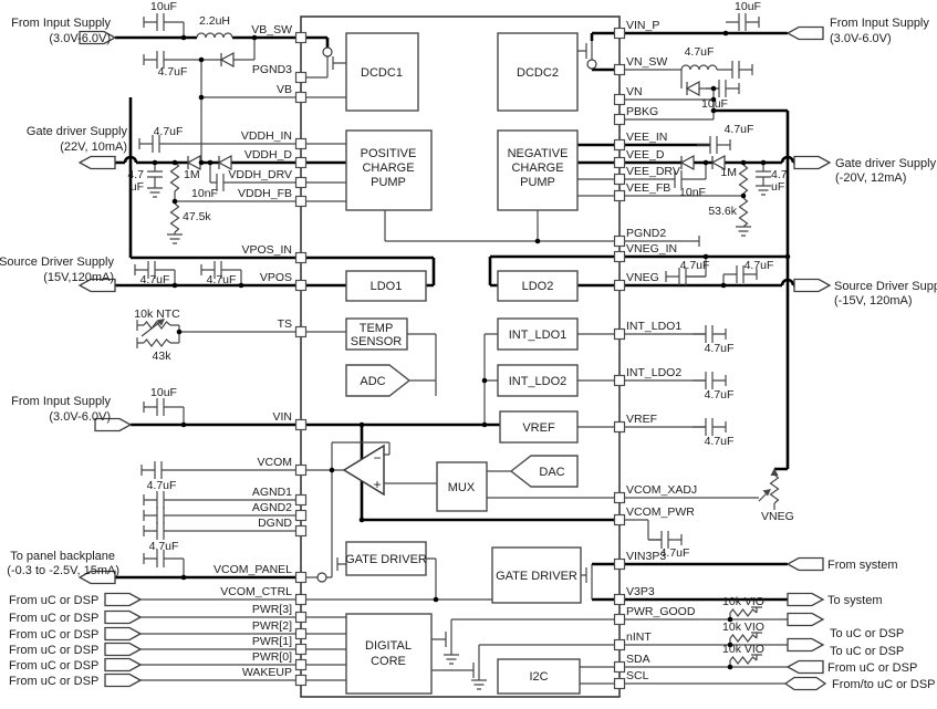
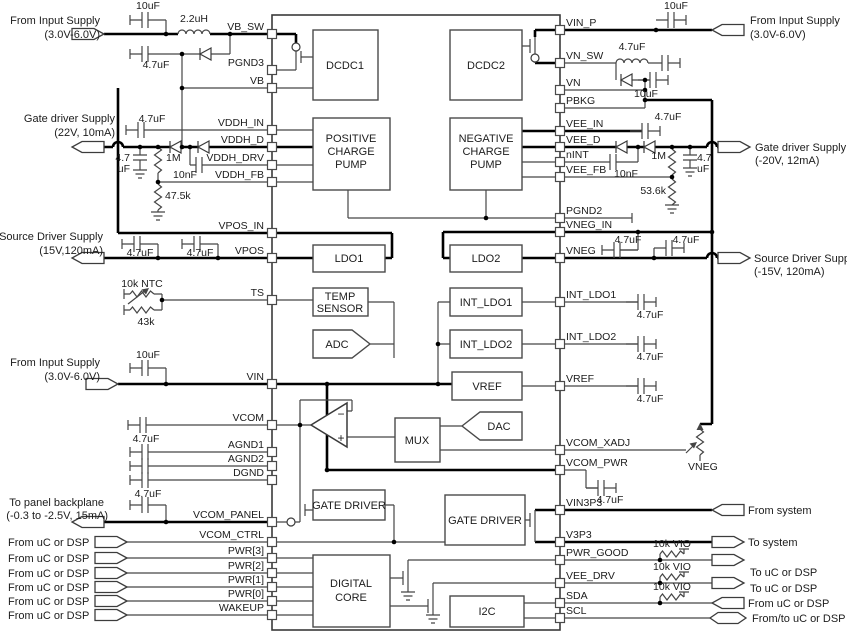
  VB_SW
  PGND3
  VB
  VDDH_IN
  VDDH_D
  VDDH_DRV
  VDDH_FB
  VPOS_IN
  VPOS
  TS
  VIN
  VCOM
  AGND1
  AGND2
  DGND
  VCOM_PANEL
  VCOM_CTRL
  PWR[3]
  PWR[2]
  PWR[1]
  PWR[0]
  WAKEUP
  VIN_P
  VN_SW
  VN
  PBKG
  VEE_IN
  VEE_D
- VEE_DRV
+ nINT
  VEE_FB
  PGND2
  VNEG_IN
  VNEG
  INT_LDO1
  INT_LDO2
  VREF
  VCOM_XADJ
  VCOM_PWR
  VIN3P3
  V3P3
  PWR_GOOD
- nINT
+ VEE_DRV
  SDA
  SCL
  DCDC1
  DCDC2
  POSITIVE
  CHARGE
  PUMP
  NEGATIVE
  CHARGE
  PUMP
  LDO1
  LDO2
  TEMP
  SENSOR
  ADC
  INT_LDO1
  INT_LDO2
  VREF
  MUX
  DAC
  GATE DRIVER
  GATE DRIVER
  DIGITAL
  CORE
  I2C
  −
  +
  10uF
  2.2uH
  4.7uF
  4.7uF
  4.7
  uF
  1M
  10nF
  47.5k
  4.7uF
  4.7uF
  10k NTC
  43k
  10uF
  4.7uF
  4.7uF
  10uF
  4.7uF
  10uF
  4.7uF
  1M
  10nF
  4.7
  uF
  53.6k
  4.7uF
  4.7uF
  4.7uF
  4.7uF
  4.7uF
  VNEG
  4.7uF
  10k VIO
  10k VIO
  10k VIO
  From Input Supply
  (3.0V-6.0V)
  Gate driver Supply
  (22V, 10mA)
  Source Driver Supply
  (15V,120mA)
  From Input Supply
  (3.0V-6.0V)
  To panel backplane
  (-0.3 to -2.5V, 15mA)
  From uC or DSP
  From uC or DSP
  From uC or DSP
  From uC or DSP
  From uC or DSP
  From uC or DSP
  From Input Supply
  (3.0V-6.0V)
  Gate driver Supply
  (-20V, 12mA)
  Source Driver Sup
  (-15V, 120mA)
  From system
  To system
  To uC or DSP
  To uC or DSP
  From uC or DSP
  From/to uC or DSP
